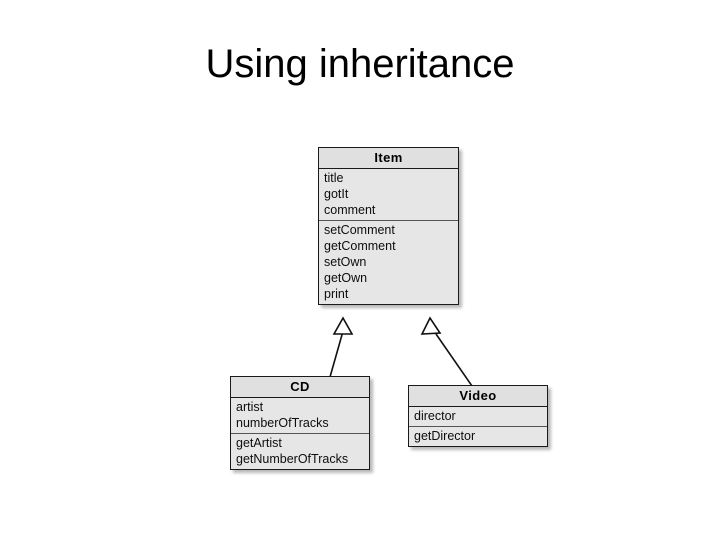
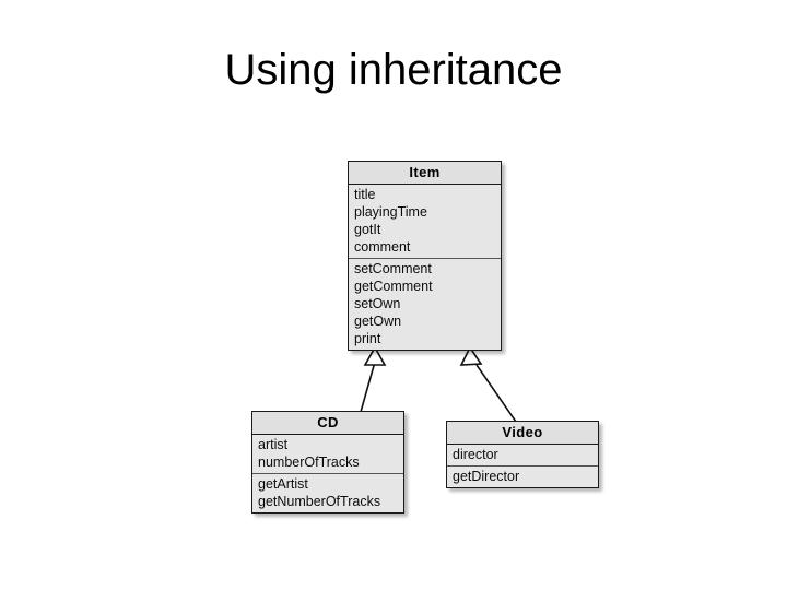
  Using inheritance
  Item
  title
+ playingTime
  gotIt
  comment
  setComment
  getComment
  setOwn
  getOwn
  print
  CD
  artist
  numberOfTracks
  getArtist
  getNumberOfTracks
  Video
  director
  getDirector
